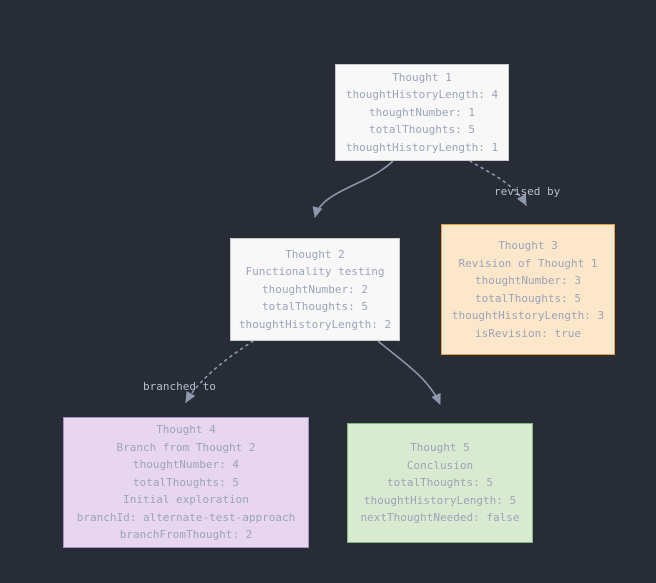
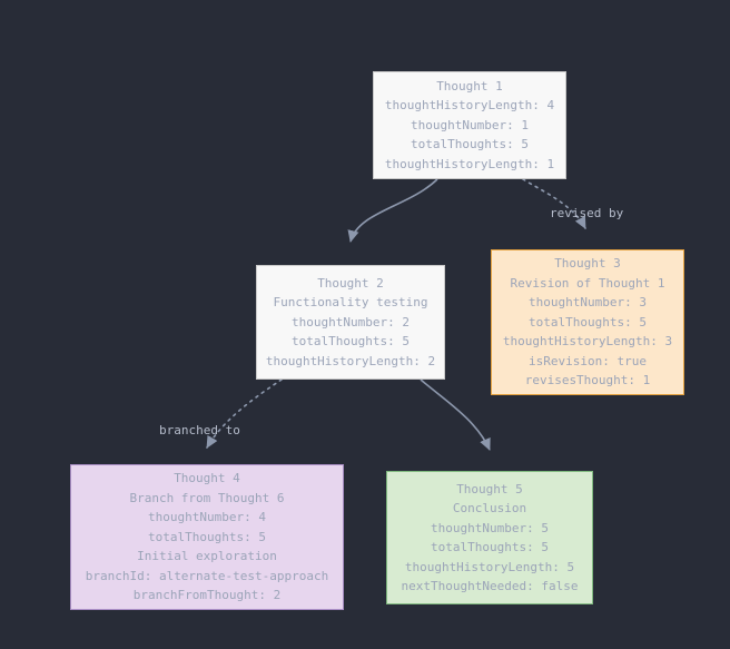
  Thought 1
  thoughtHistoryLength: 4
  thoughtNumber: 1
  totalThoughts: 5
  thoughtHistoryLength: 1
  Thought 2
  Functionality testing
  thoughtNumber: 2
  totalThoughts: 5
  thoughtHistoryLength: 2
  Thought 3
  Revision of Thought 1
  thoughtNumber: 3
  totalThoughts: 5
  thoughtHistoryLength: 3
  isRevision: true
+ revisesThought: 1
  Thought 4
- Branch from Thought 2
+ Branch from Thought 6
  thoughtNumber: 4
  totalThoughts: 5
  Initial exploration
  branchId: alternate-test-approach
  branchFromThought: 2
  Thought 5
  Conclusion
+ thoughtNumber: 5
  totalThoughts: 5
  thoughtHistoryLength: 5
  nextThoughtNeeded: false
  revised by
  branched to
